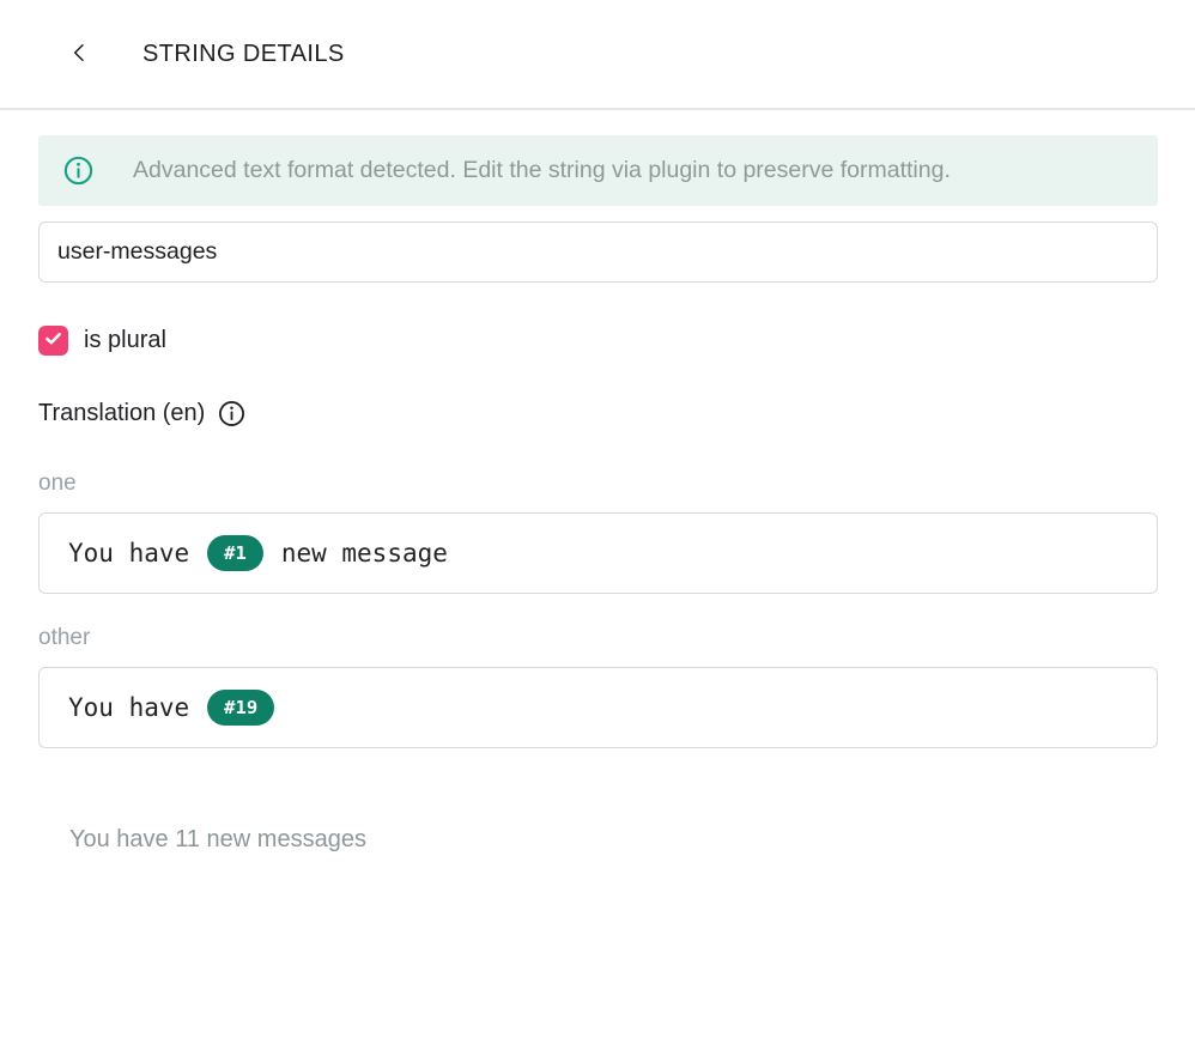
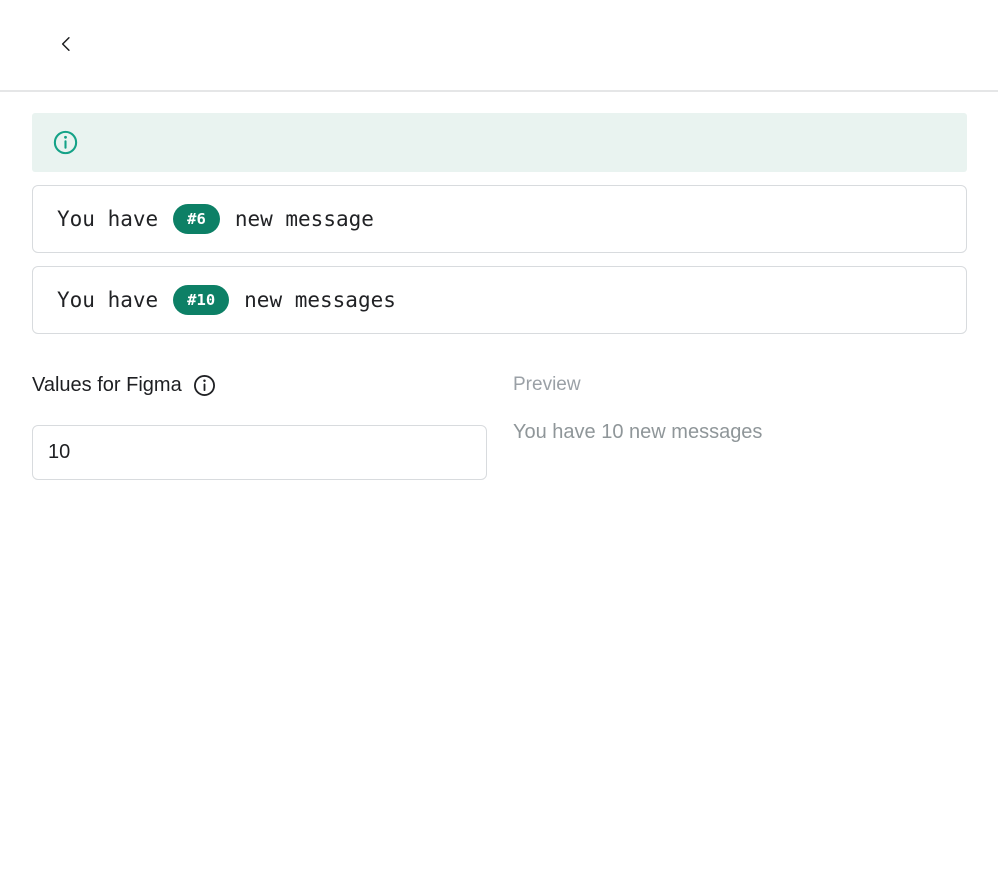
- STRING DETAILS
- Advanced text format detected. Edit the string via plugin to preserve formatting.
- user-messages
- is plural
- Translation (en)
- one
  You have
- #1
+ #6
  new message
- other
  You have
- #19
+ #10
+ new messages
+ Values for Figma
+ 10
+ Preview
- You have 11 new messages
+ You have 10 new messages
